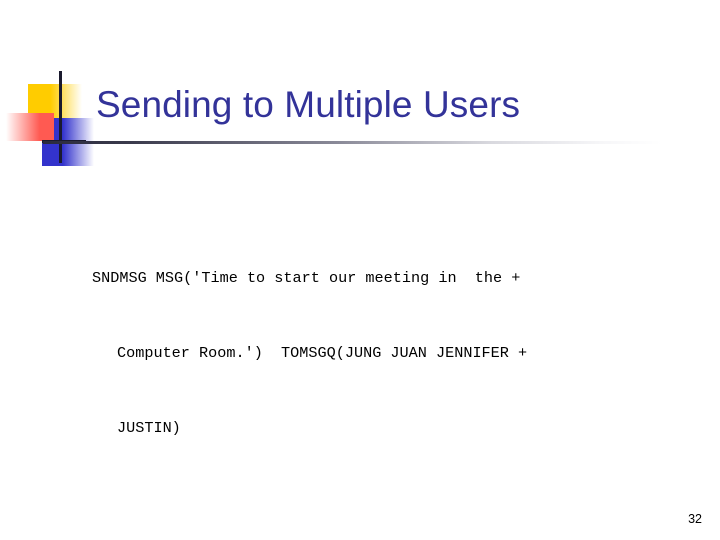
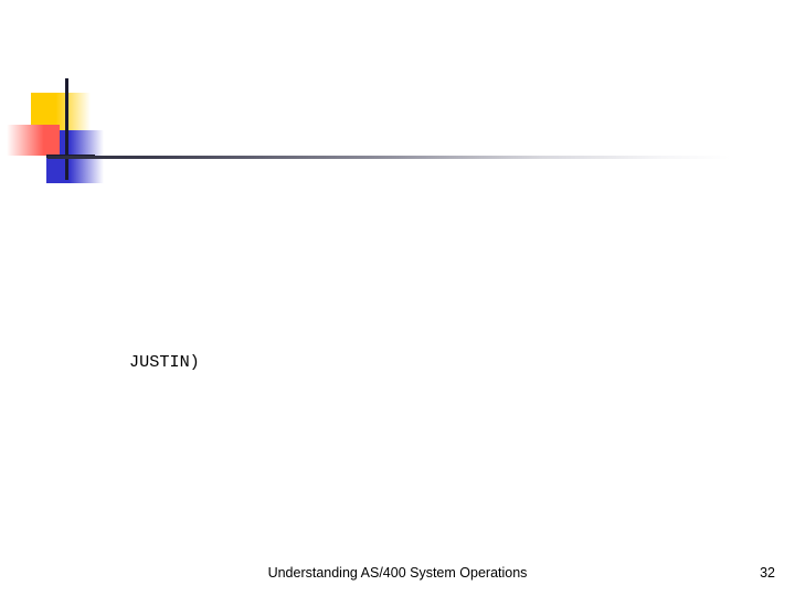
- Sending to Multiple Users
- SNDMSG MSG('Time to start our meeting in the +
- Computer Room.') TOMSGQ(JUNG JUAN JENNIFER +
  JUSTIN)
+ Understanding AS/400 System Operations
  32
